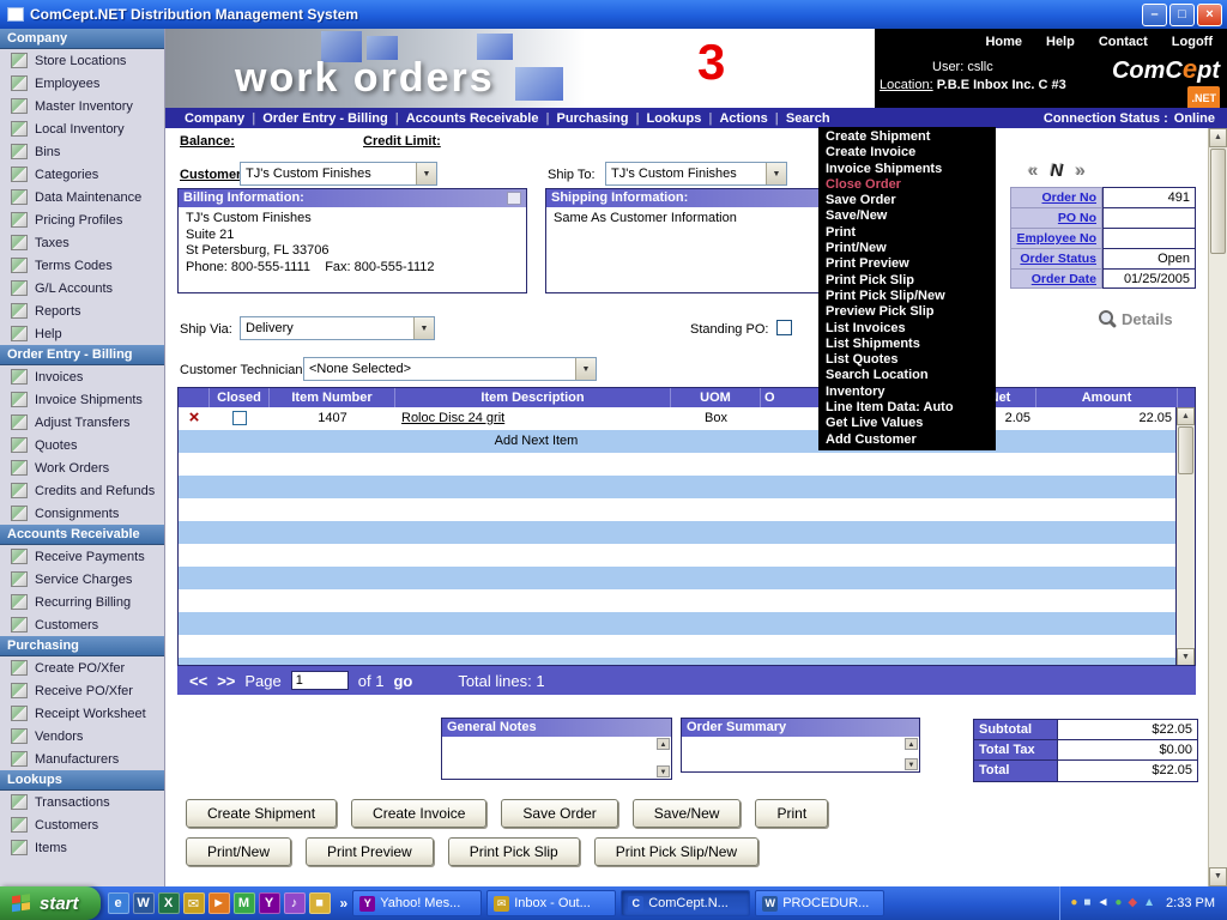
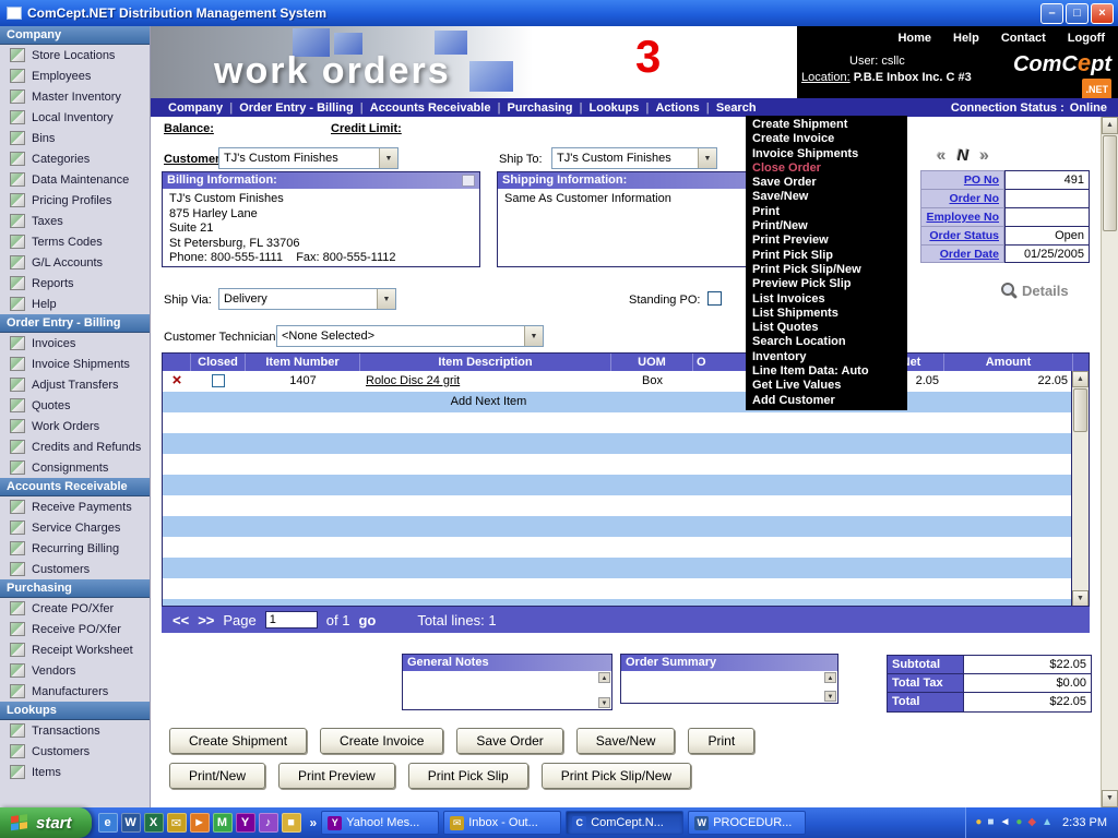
  ComCept.NET Distribution Management System
  –
  □
  ×
  Company
  Store Locations
  Employees
  Master Inventory
  Local Inventory
  Bins
  Categories
  Data Maintenance
  Pricing Profiles
  Taxes
  Terms Codes
  G/L Accounts
  Reports
  Help
  Order Entry - Billing
  Invoices
  Invoice Shipments
  Adjust Transfers
  Quotes
  Work Orders
  Credits and Refunds
  Consignments
  Accounts Receivable
  Receive Payments
  Service Charges
  Recurring Billing
  Customers
  Purchasing
  Create PO/Xfer
  Receive PO/Xfer
  Receipt Worksheet
  Vendors
  Manufacturers
  Lookups
  Transactions
  Customers
  Items
  work orders
  3
  Home
  Help
  Contact
  Logoff
  User: csllc
  Location: P.B.E Inbox Inc. C #3
  ComCept
  .NET
  Company
  |
  Order Entry - Billing
  |
  Accounts Receivable
  |
  Purchasing
  |
  Lookups
  |
  Actions
  |
  Search
  Connection Status :
  Online
  Balance:
  Credit Limit:
  Custome
  TJ's Custom Finishes
  Ship To:
  TJ's Custom Finishes
  Billing Information:
  TJ's Custom Finishes
+ 875 Harley Lane
  Suite 21
  St Petersburg, FL 33706
  Phone: 800-555-1111 Fax: 800-555-1112
  Shipping Information:
  Same As Customer Information
  « N »
- Order No
+ PO No
  491
- PO No
+ Order No
  Employee No
  Order Status
  Open
  Order Date
  01/25/2005
  Details
  Ship Via:
  Delivery
  Standing PO:
  Customer Technician
  <None Selected>
  Closed
  Item Number
  Item Description
  UOM
  O
  Amount
  ×
  1407
  Roloc Disc 24 grit
  Box
  2.05
  22.05
  Add Next Item
  <<
  >>
  Page
  1
  of 1
  go
  Total lines: 1
  General Notes
  Order Summary
  Subtotal
  $22.05
  Total Tax
  $0.00
  Total
  $22.05
  Create Shipment
  Create Invoice
  Save Order
  Save/New
  Print
  Print/New
  Print Preview
  Print Pick Slip
  Print Pick Slip/New
  Create Shipment
  Create Invoice
  Invoice Shipments
  Close Order
  Save Order
  Save/New
  Print
  Print/New
  Print Preview
  Print Pick Slip
  Print Pick Slip/New
  Preview Pick Slip
  List Invoices
  List Shipments
  List Quotes
  Search Location
  Inventory
  Line Item Data: Auto
  Get Live Values
  Add Customer
  start
  e
  W
  X
  ✉
  ►
  M
  Y
  ♪
  ■
  »
  Y
  Yahoo! Mes...
  ✉
  Inbox - Out...
  C
  ComCept.N...
  W
  PROCEDUR...
  ●
  ■
  ◄
  ●
  ◆
  ▲
  2:33 PM
